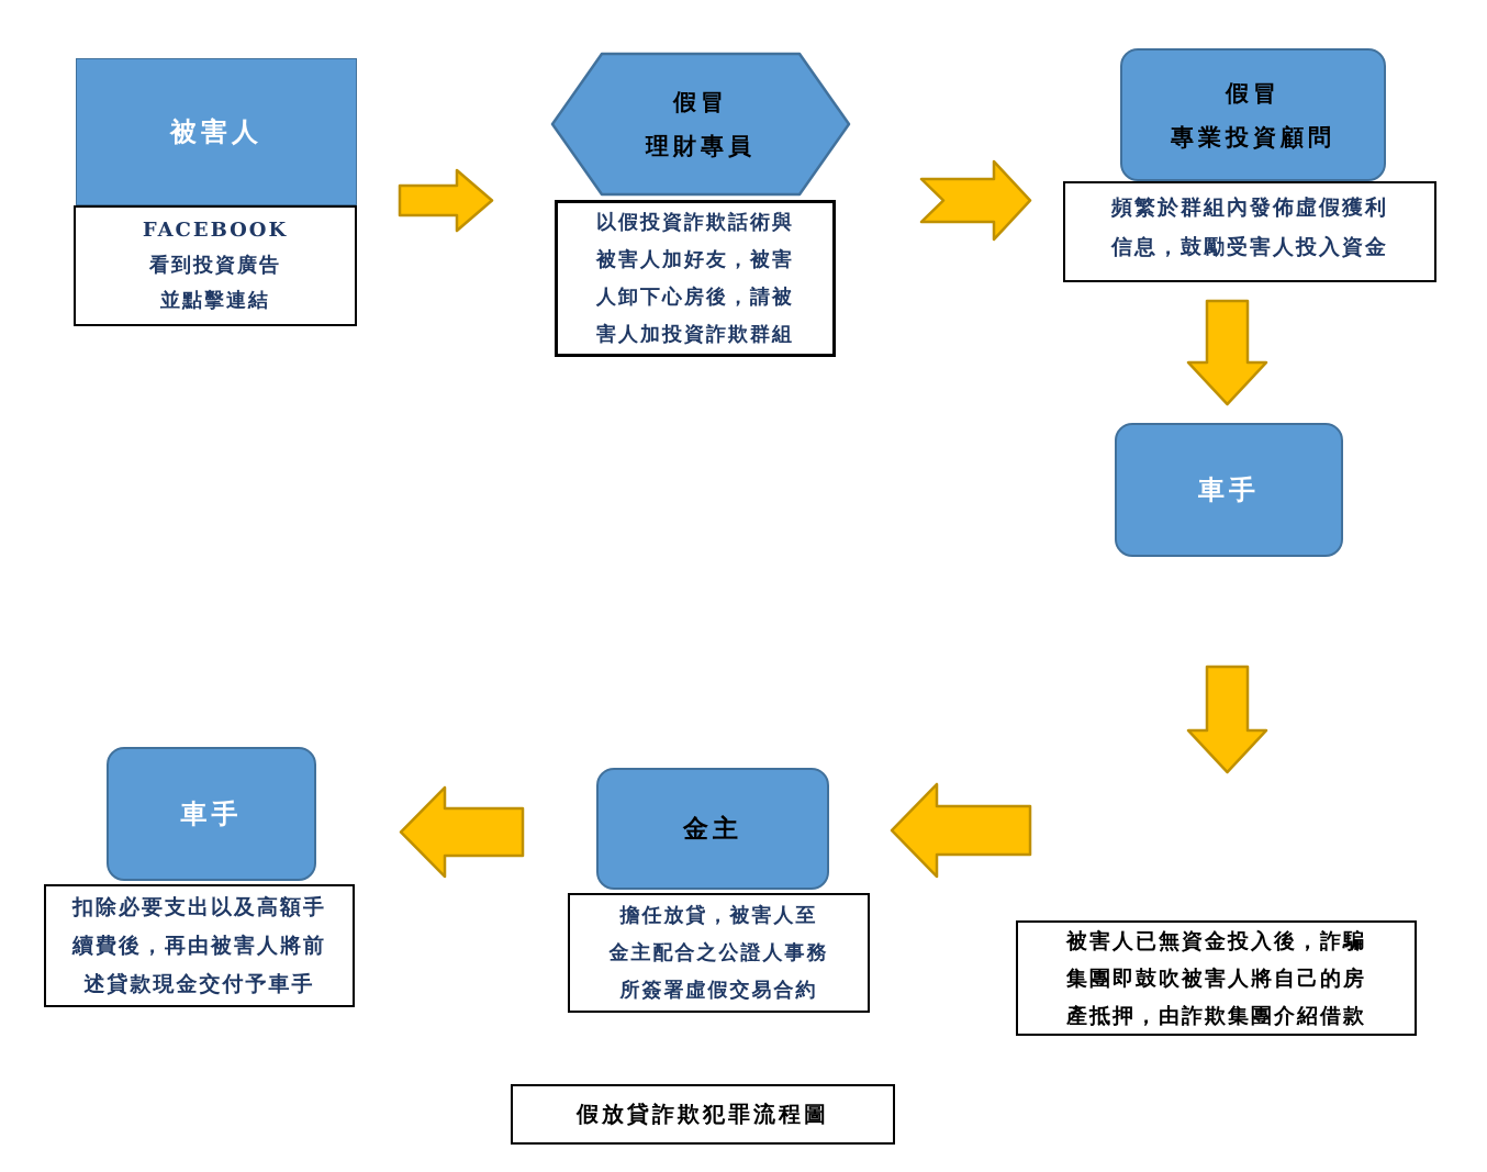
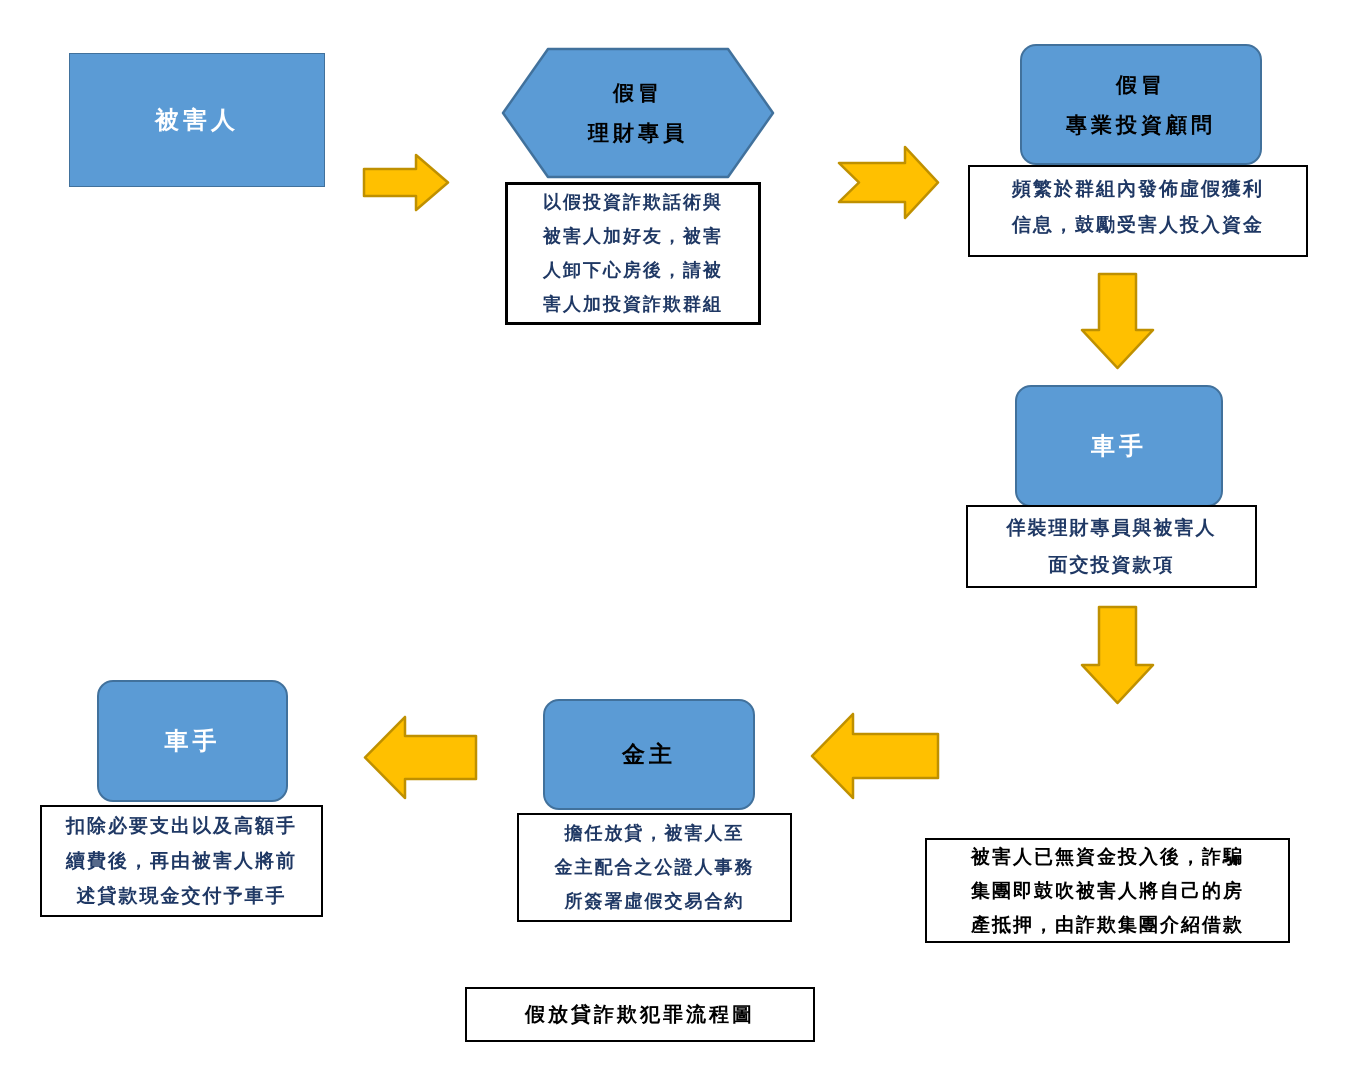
  被害人
- FACEBOOK
- 看到投資廣告
- 並點擊連結
  假冒
  理財專員
  以假投資詐欺話術與
  被害人加好友，被害
  人卸下心房後，請被
  害人加投資詐欺群組
  假冒
  專業投資顧問
  頻繁於群組內發佈虛假獲利
  信息，鼓勵受害人投入資金
  車手
+ 佯裝理財專員與被害人
+ 面交投資款項
  被害人已無資金投入後，詐騙
  集團即鼓吹被害人將自己的房
  產抵押，由詐欺集團介紹借款
  金主
  擔任放貸，被害人至
  金主配合之公證人事務
  所簽署虛假交易合約
  車手
  扣除必要支出以及高額手
  續費後，再由被害人將前
  述貸款現金交付予車手
  假放貸詐欺犯罪流程圖
